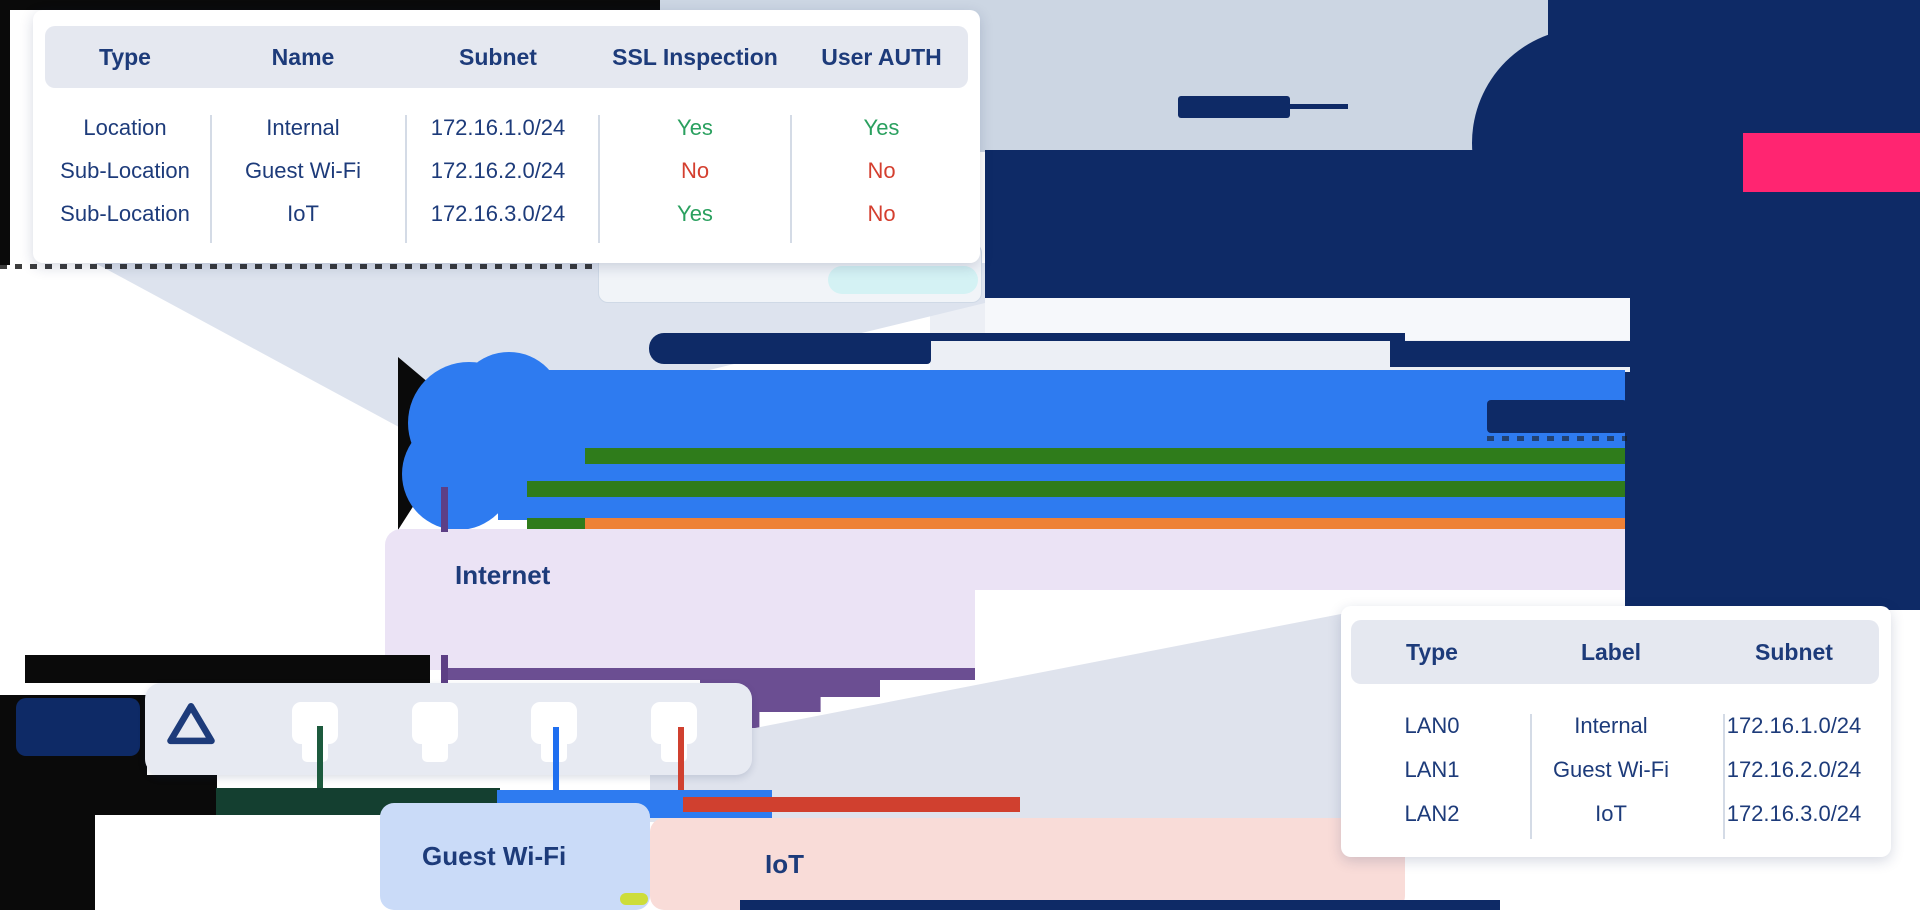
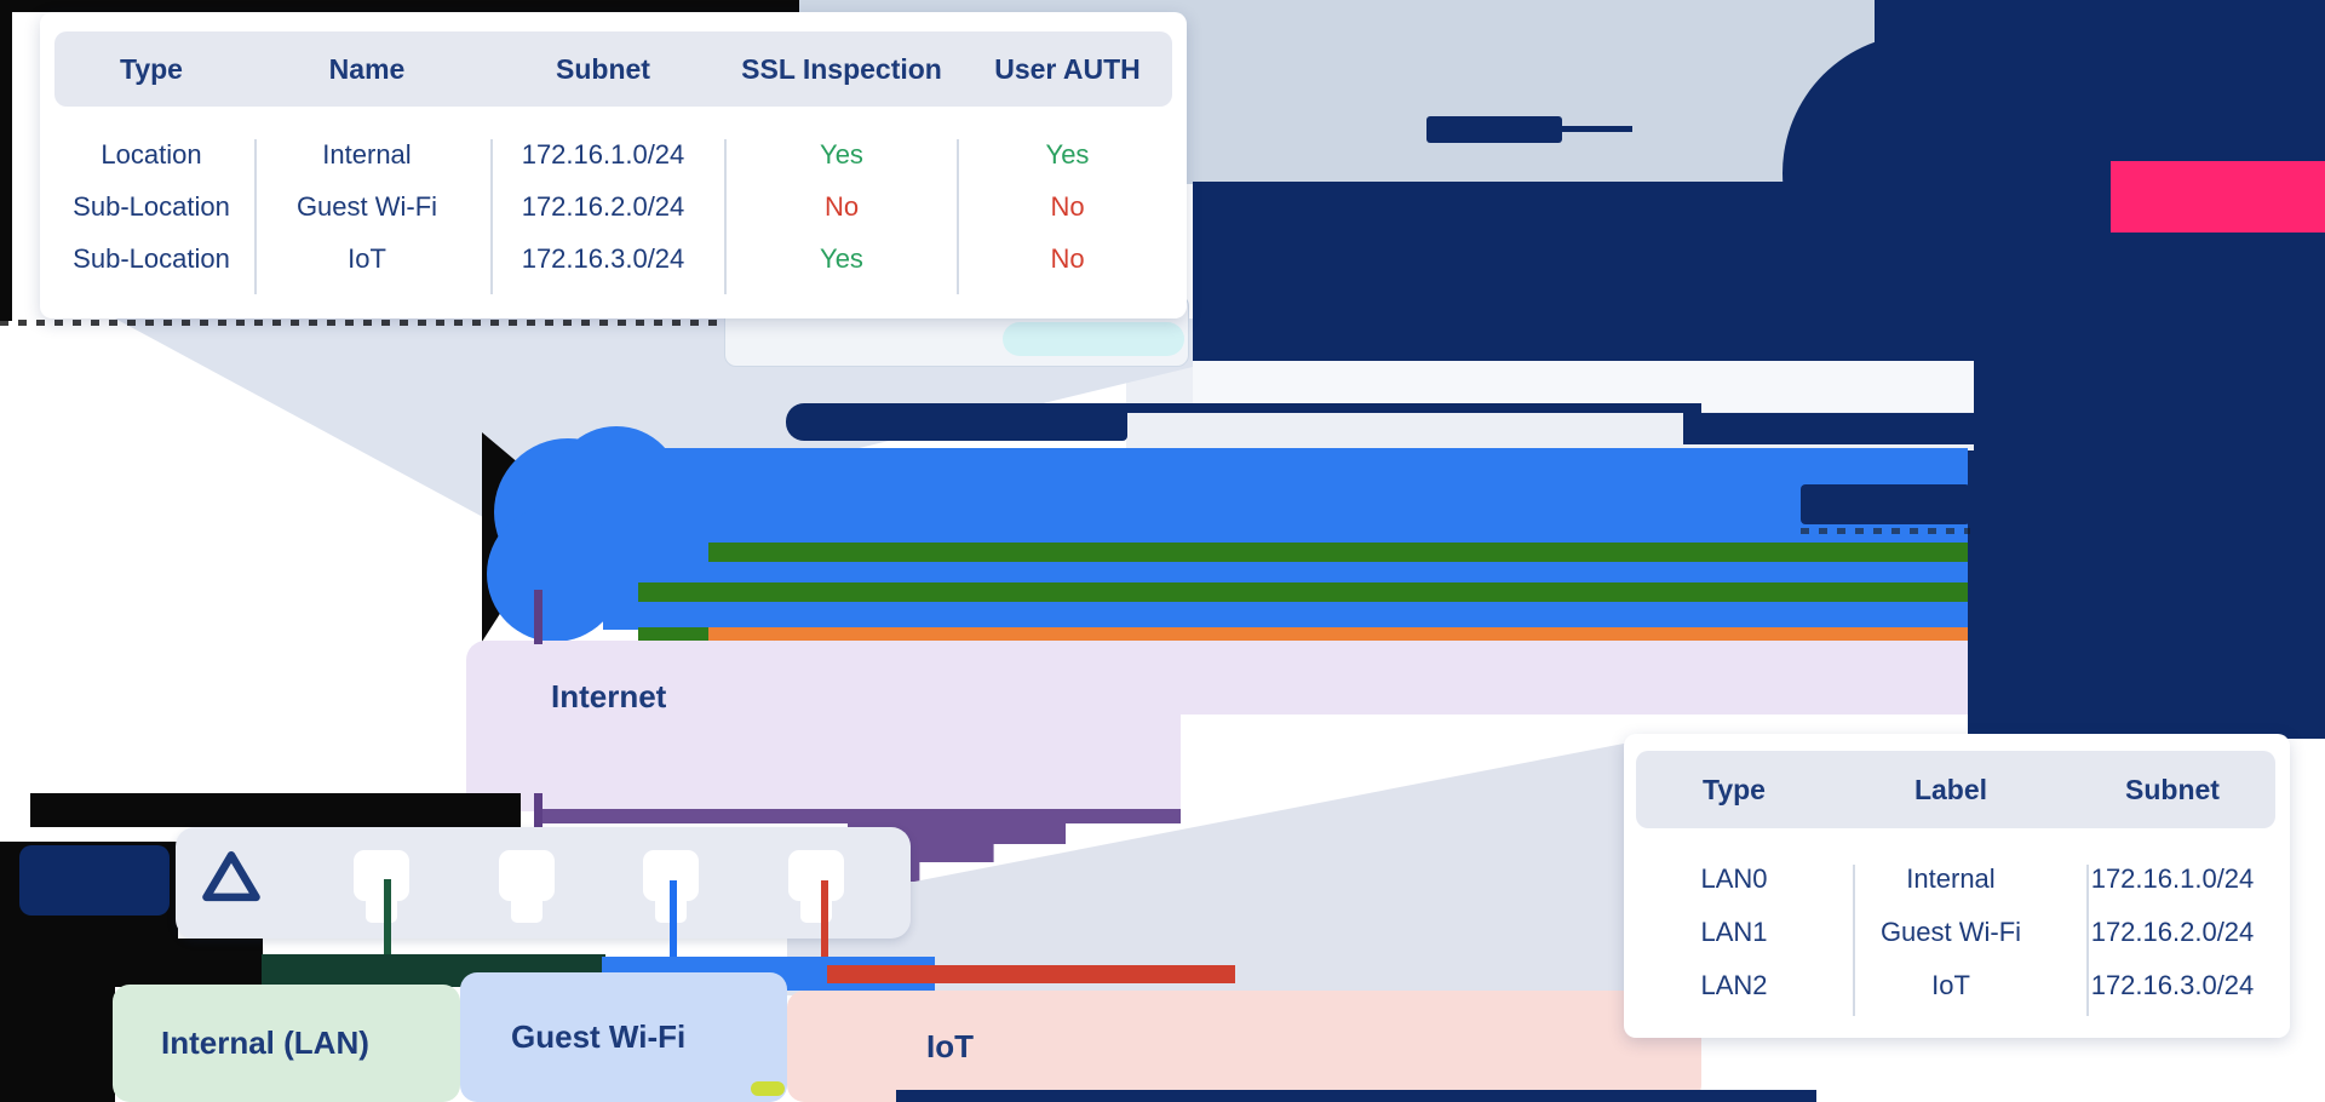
  Internet
+ Internal (LAN)
  Guest Wi-Fi
  IoT
  Type
  Name
  Subnet
  SSL Inspection
  User AUTH
  Location
  Internal
  172.16.1.0/24
  Yes
  Yes
  Sub-Location
  Guest Wi-Fi
  172.16.2.0/24
  No
  No
  Sub-Location
  IoT
  172.16.3.0/24
  Yes
  No
  Type
  Label
  Subnet
  LAN0
  Internal
  172.16.1.0/24
  LAN1
  Guest Wi-Fi
  172.16.2.0/24
  LAN2
  IoT
  172.16.3.0/24
